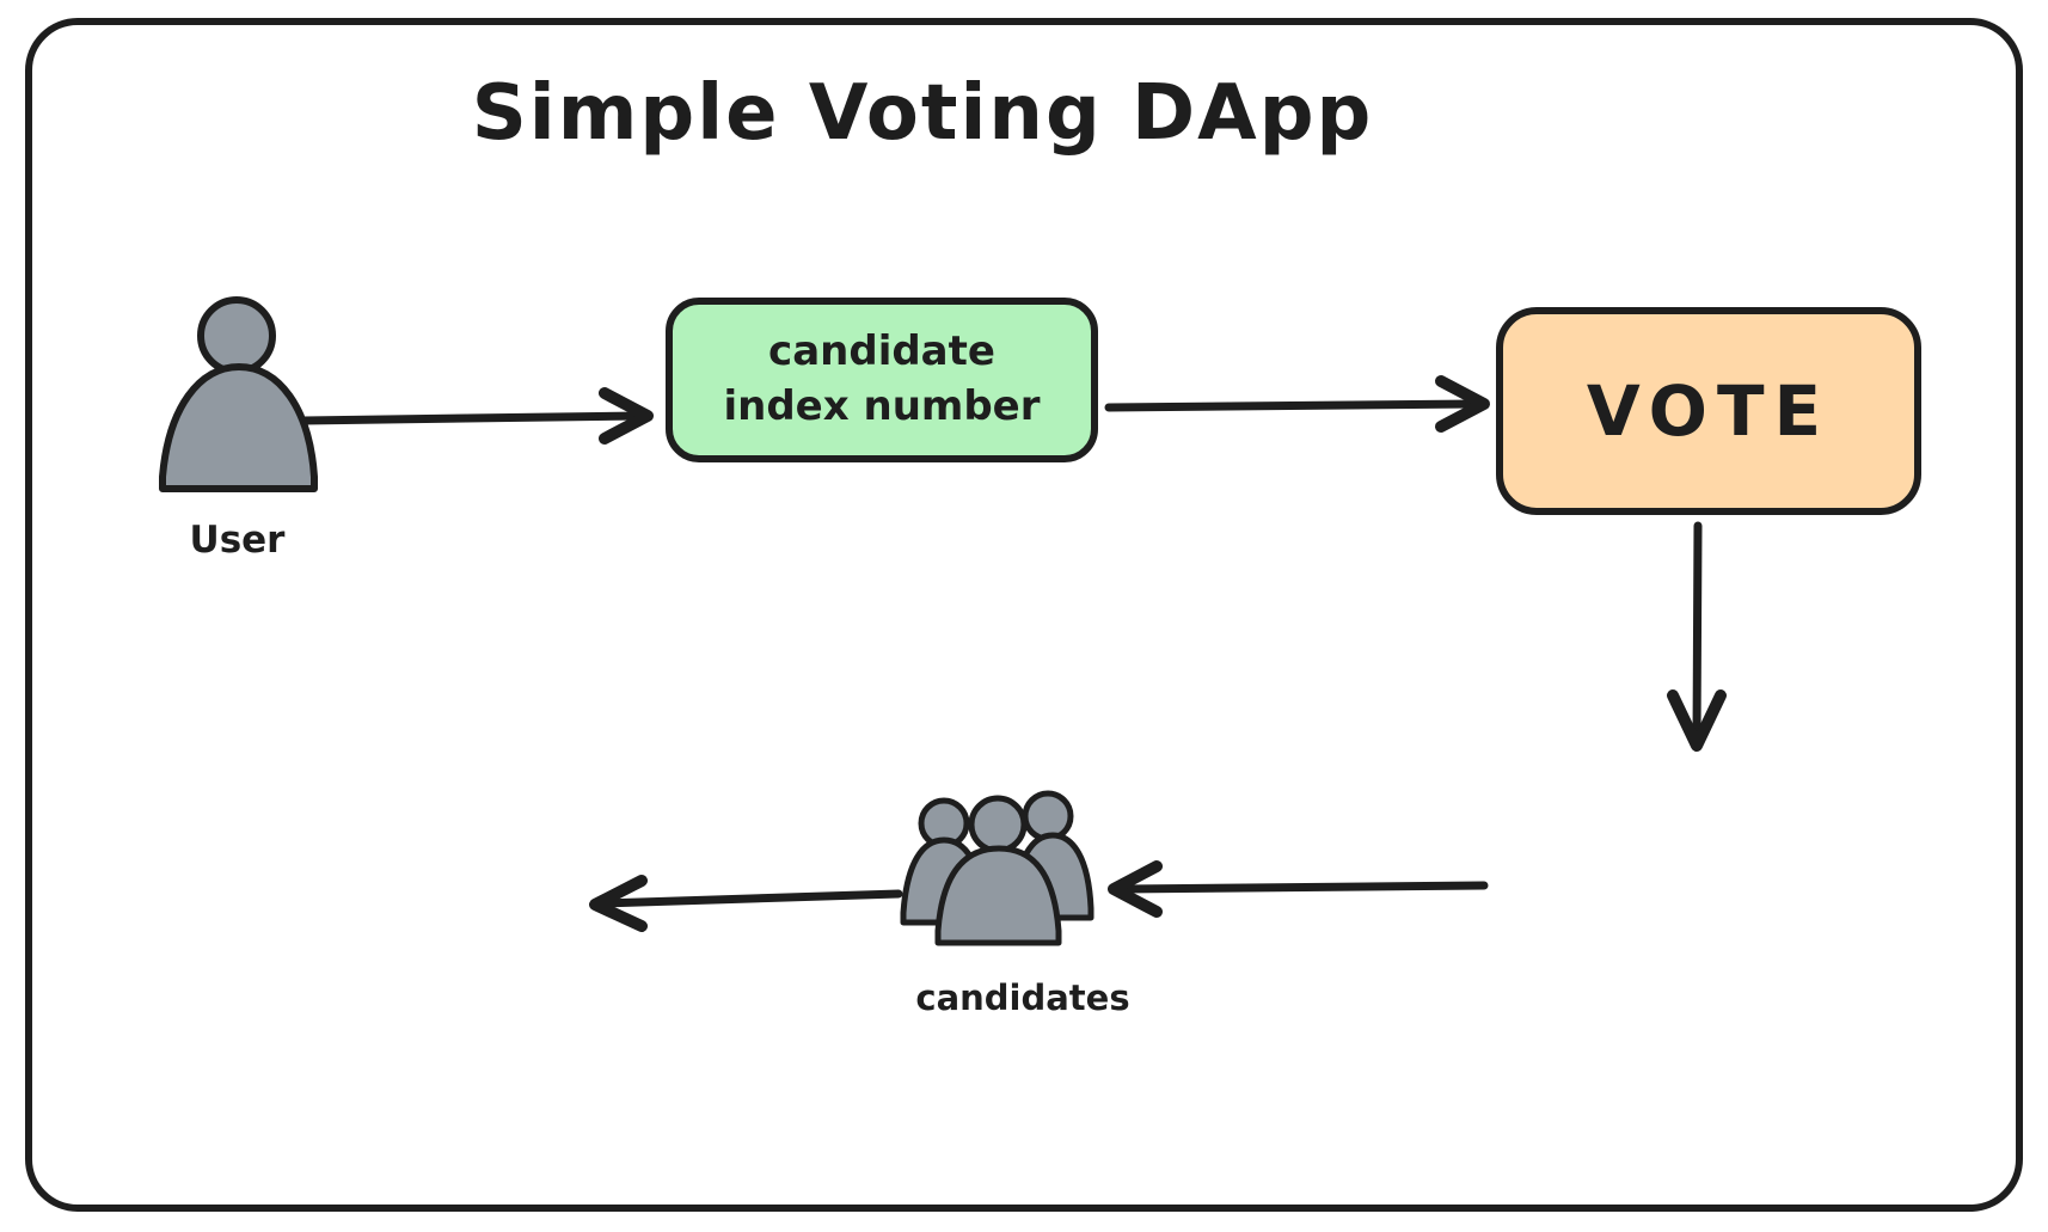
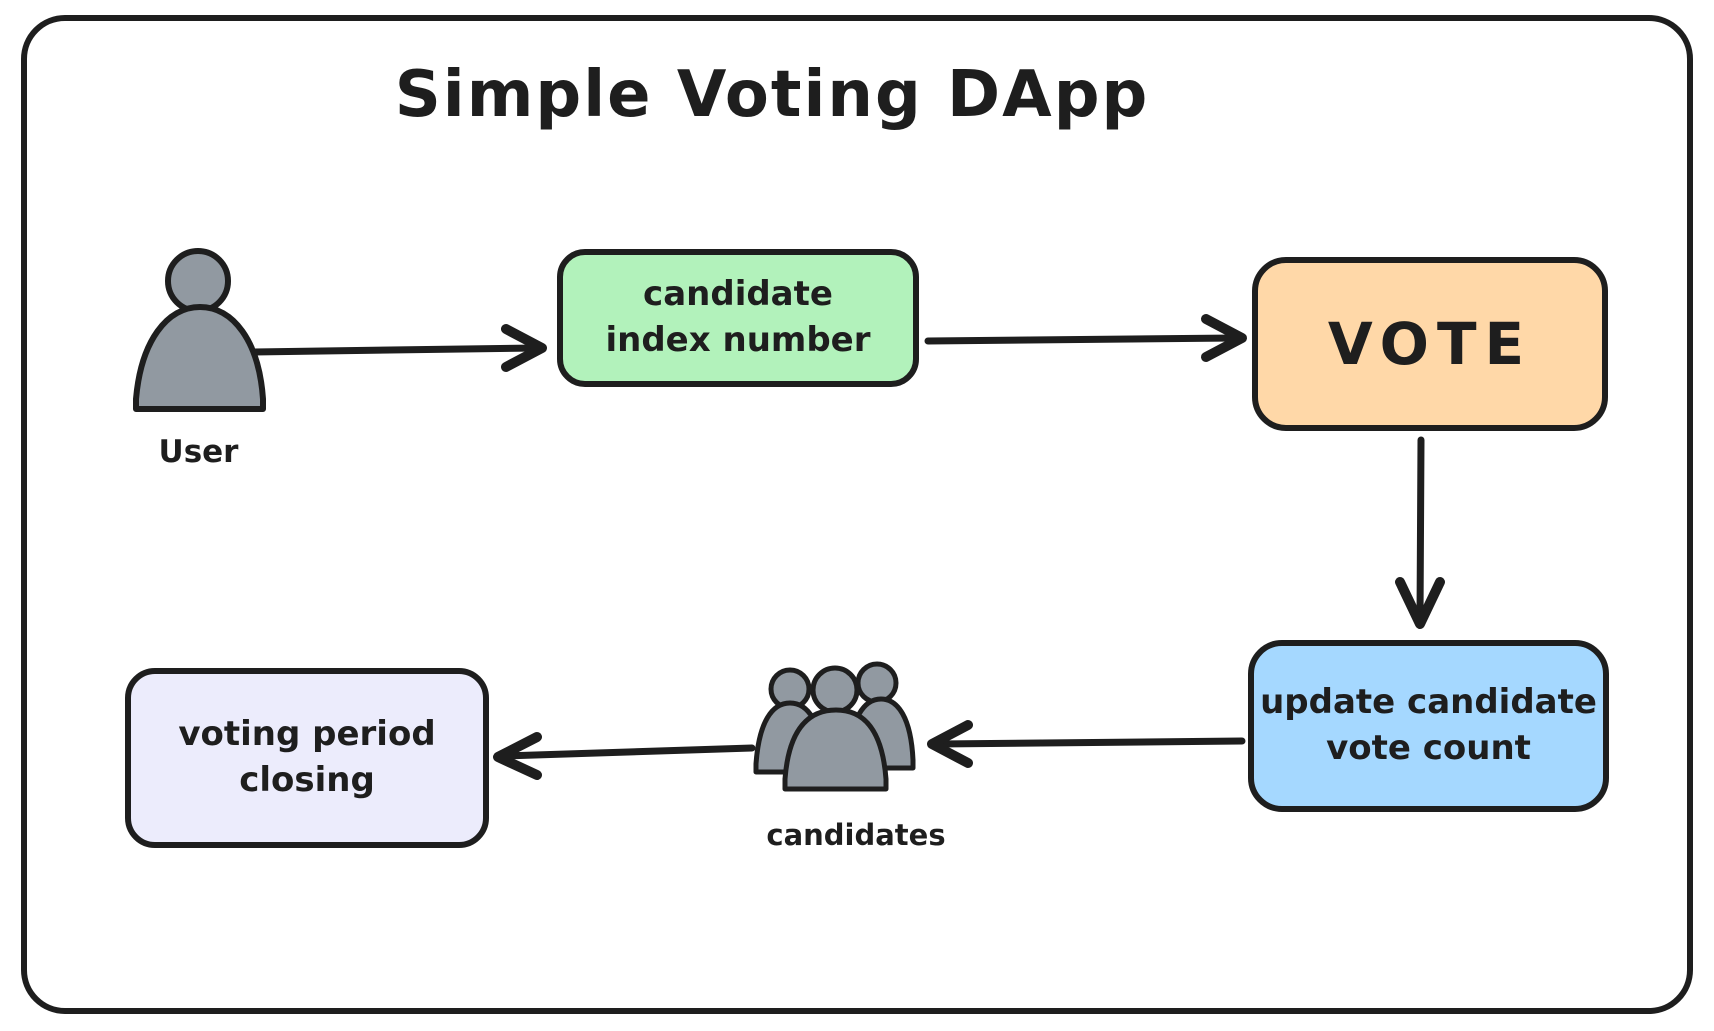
  Simple Voting DApp
  candidate
  index number
  VOTE
+ update candidate
+ vote count
+ voting period
+ closing
  User
  candidates
